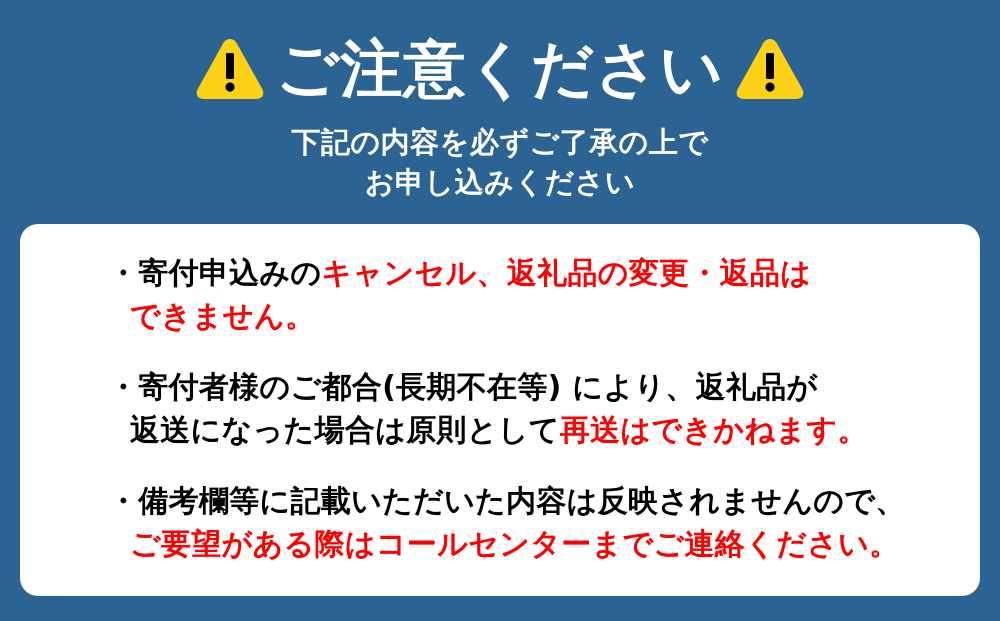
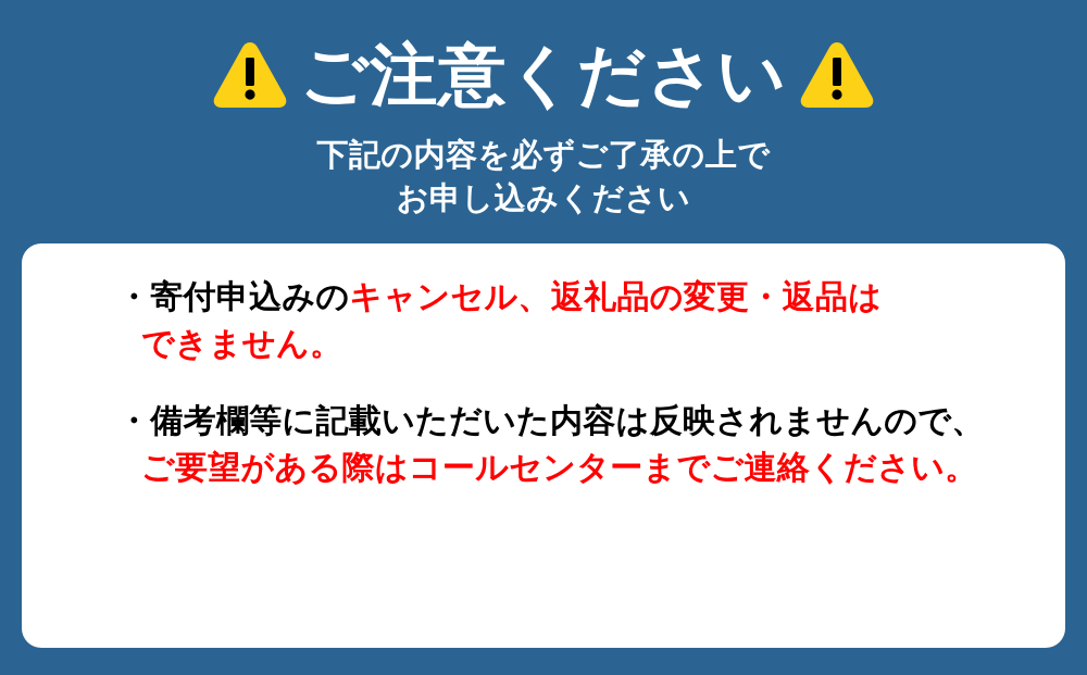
  ご注意ください
  下記の内容を必ずご了承の上で
  お申し込みください
  ・寄付申込みのキャンセル、返礼品の変更・返品は
  できません。
- ・寄付者様のご都合(長期不在等) により、返礼品が
- 返送になった場合は原則として再送はできかねます。
  ・備考欄等に記載いただいた内容は反映されませんので、
  ご要望がある際はコールセンターまでご連絡ください。
